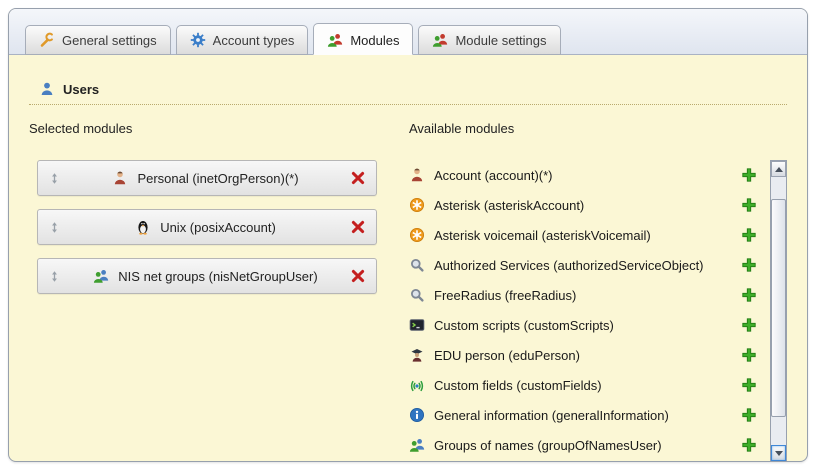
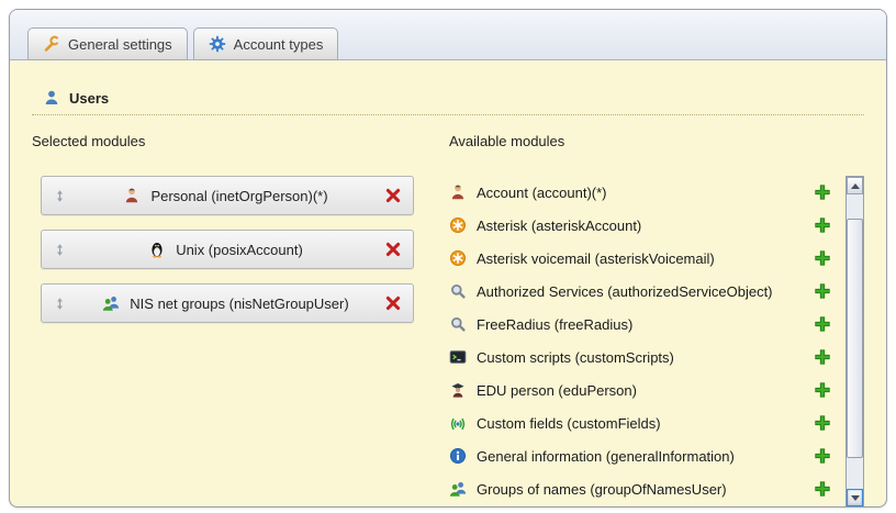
  General settings
  Account types
- Modules
- Module settings
  Users
  Selected modules
  Personal (inetOrgPerson)(*)
  Unix (posixAccount)
  NIS net groups (nisNetGroupUser)
  Available modules
  Account (account)(*)
  Asterisk (asteriskAccount)
  Asterisk voicemail (asteriskVoicemail)
  Authorized Services (authorizedServiceObject)
  FreeRadius (freeRadius)
  Custom scripts (customScripts)
  EDU person (eduPerson)
  Custom fields (customFields)
  General information (generalInformation)
  Groups of names (groupOfNamesUser)
